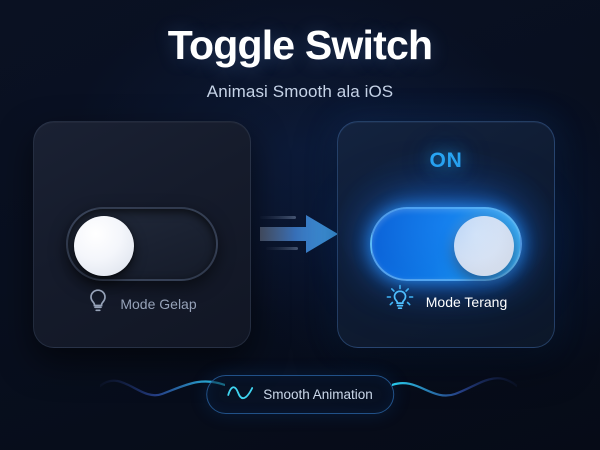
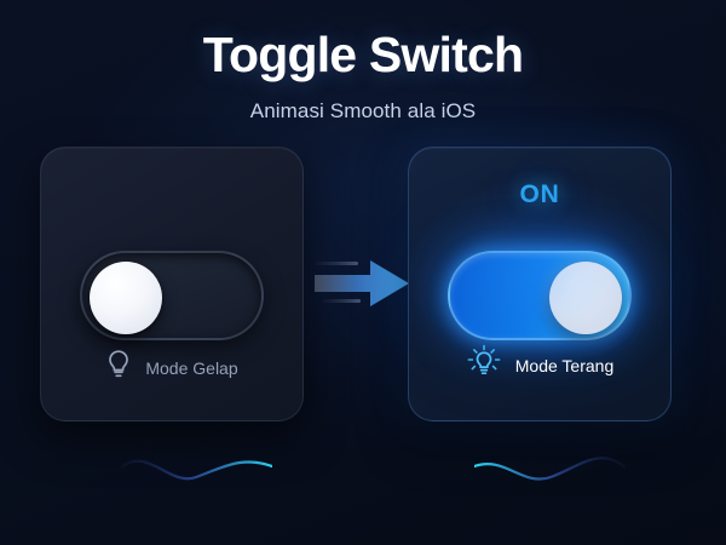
  Toggle Switch
  Animasi Smooth ala iOS
  Mode Gelap
  Mode Terang
- Smooth Animation
